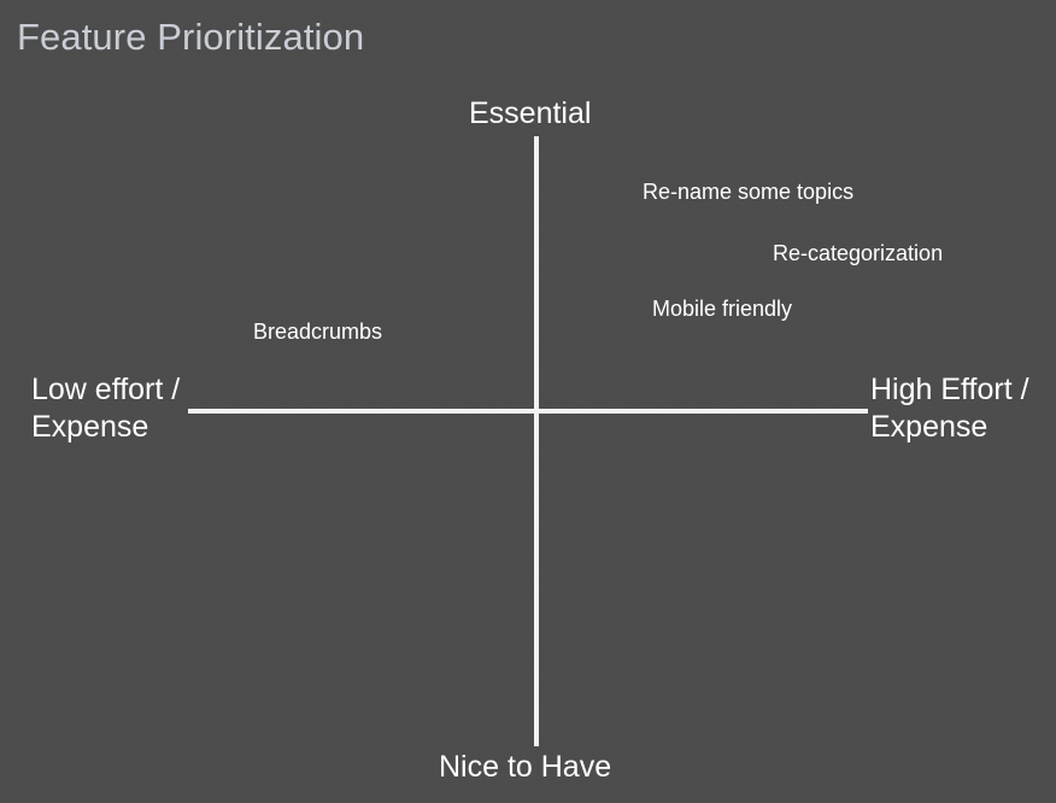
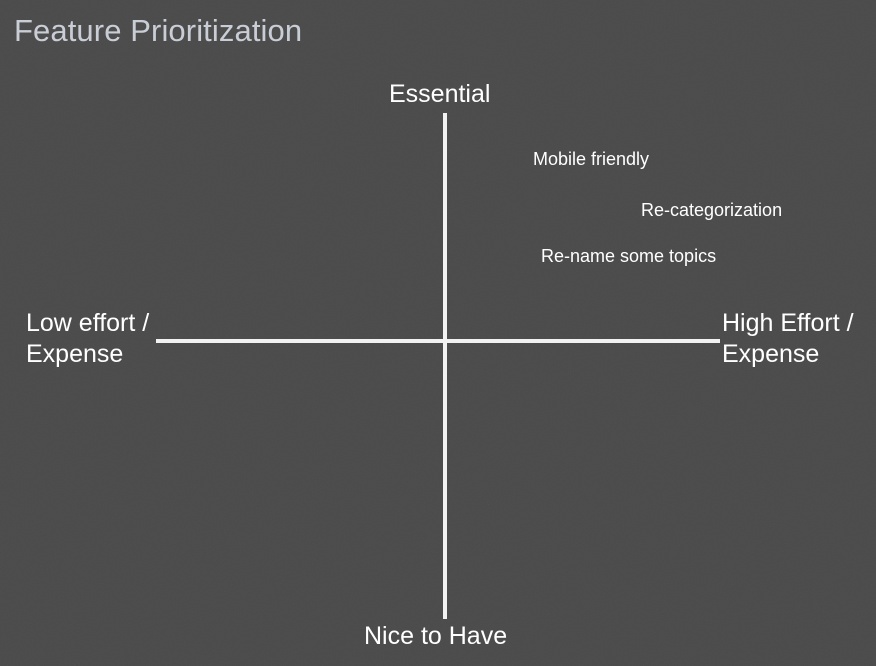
  Feature Prioritization
  Essential
  Nice to Have
  Low effort /
  Expense
  High Effort /
  Expense
- Re-name some topics
+ Mobile friendly
  Re-categorization
- Mobile friendly
+ Re-name some topics
- Breadcrumbs
